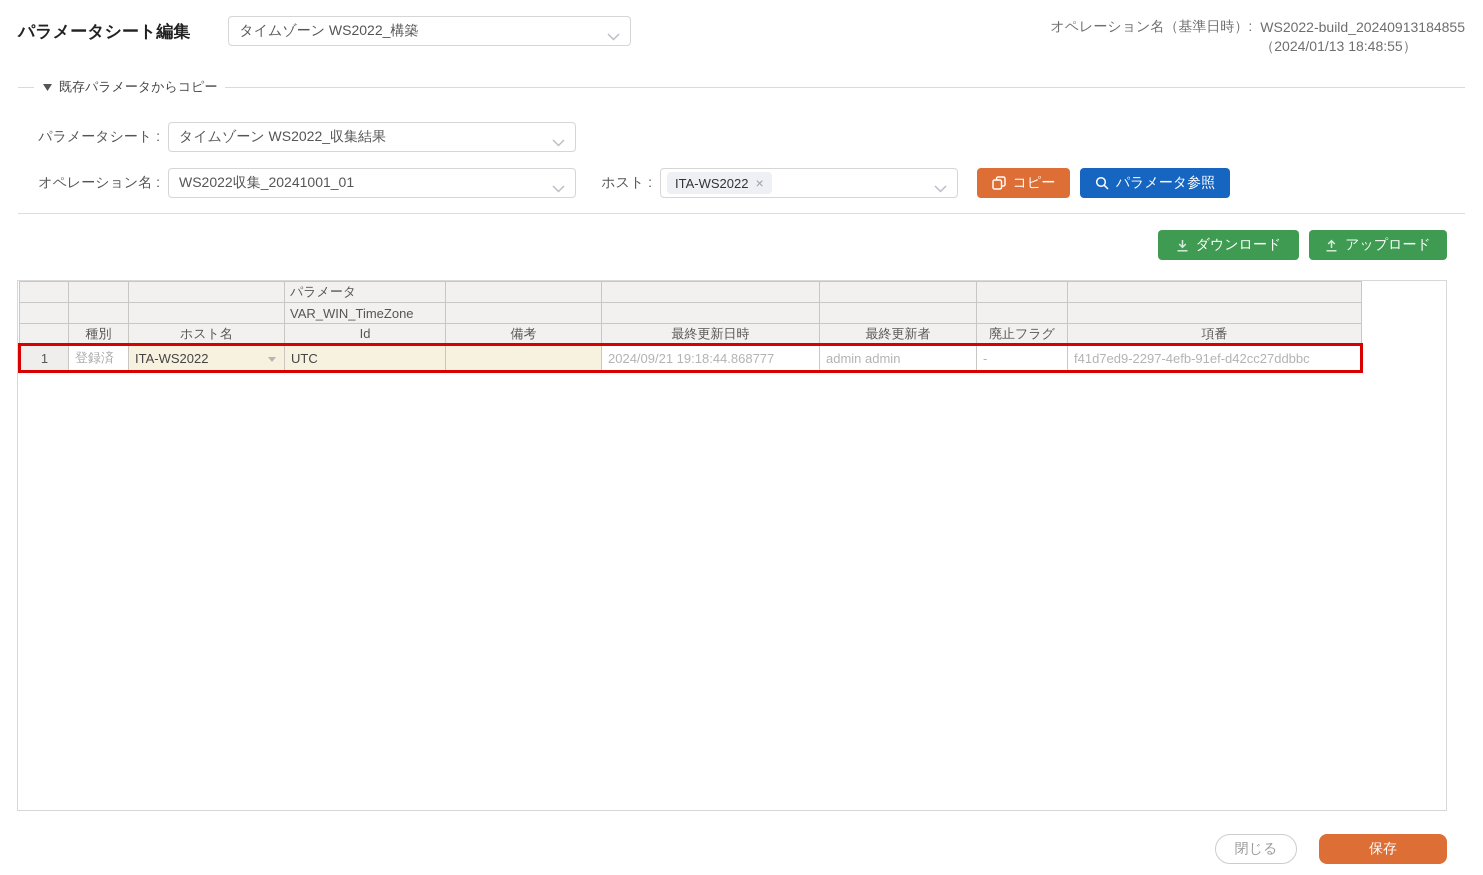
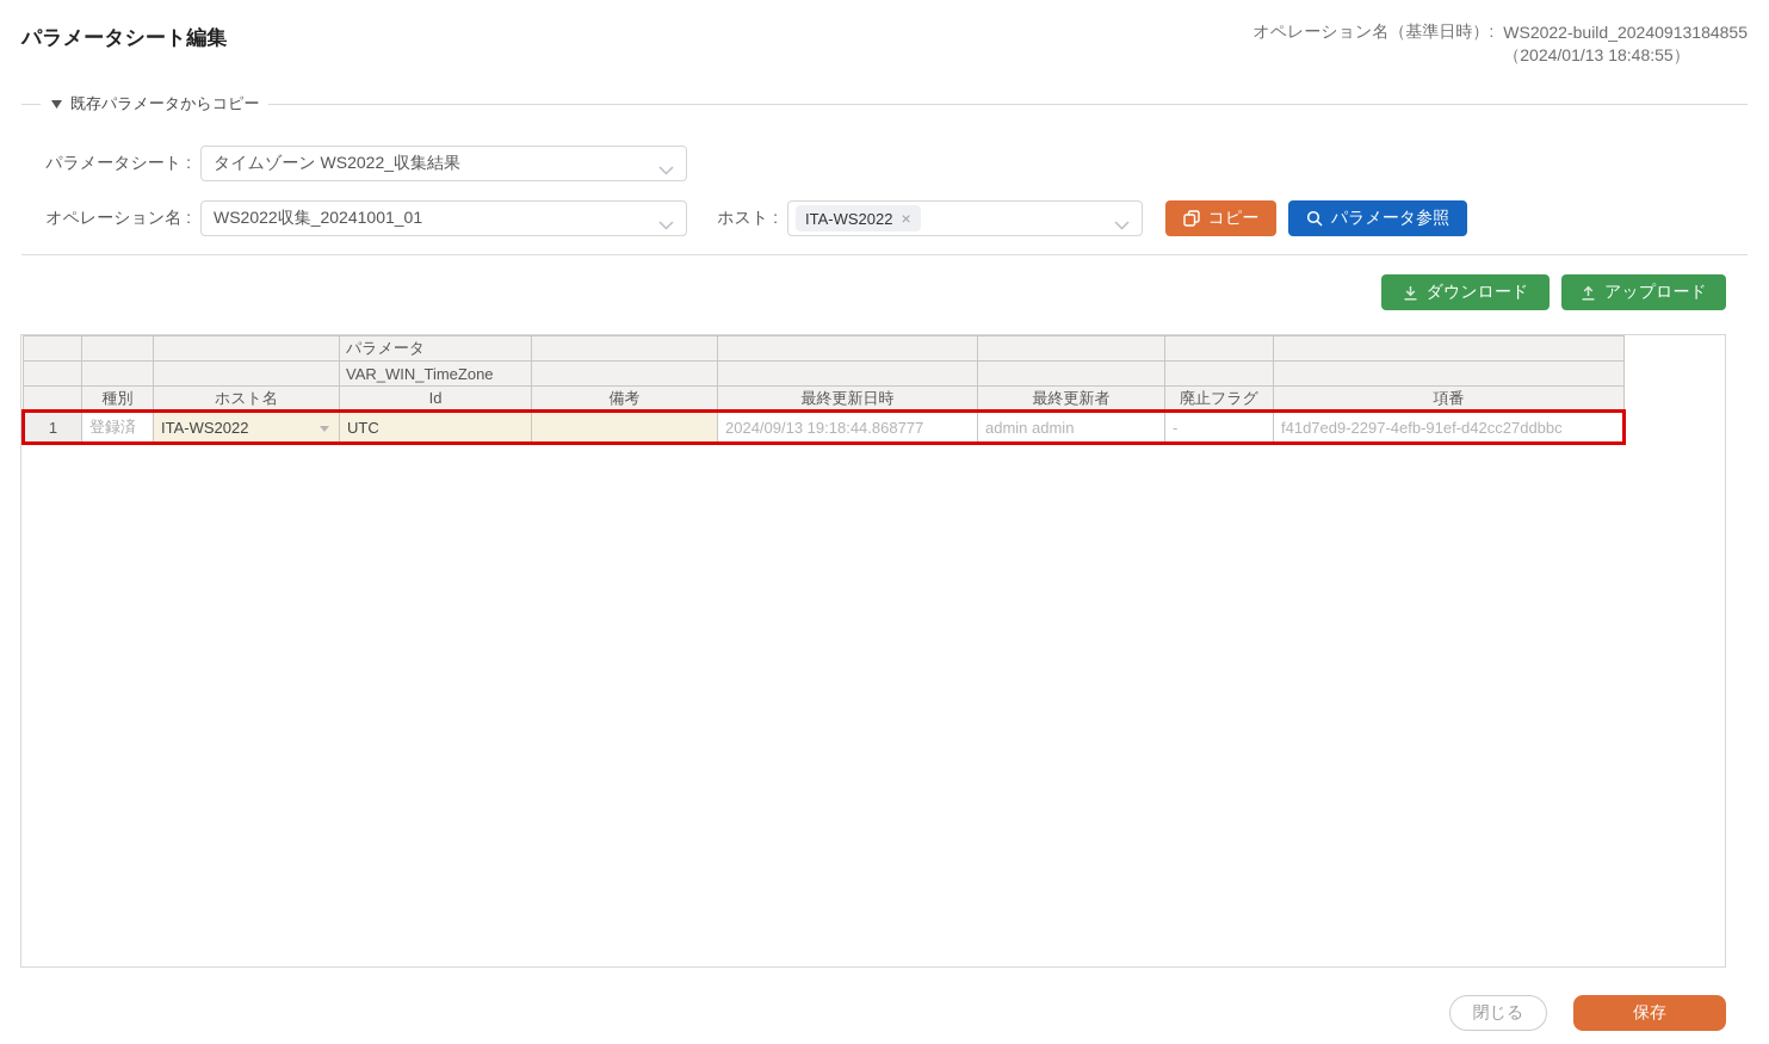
  パラメータシート編集
- タイムゾーン WS2022_構築
  オペレーション名（基準日時）:
  WS2022-build_20240913184855
  （2024/01/13 18:48:55）
  既存パラメータからコピー
  パラメータシート :
  タイムゾーン WS2022_収集結果
  オペレーション名 :
  WS2022収集_20241001_01
  ホスト :
  ITA-WS2022
  ×
  コピー
  パラメータ参照
  ダウンロード
  アップロード
  			パラメータ
  			VAR_WIN_TimeZone
  	種別	ホスト名	Id	備考	最終更新日時	最終更新者	廃止フラグ	項番
- 1	登録済	ITA-WS2022	UTC		2024/09/21 19:18:44.868777	admin admin	-	f41d7ed9-2297-4efb-91ef-d42cc27ddbbc
+ 1	登録済	ITA-WS2022	UTC		2024/09/13 19:18:44.868777	admin admin	-	f41d7ed9-2297-4efb-91ef-d42cc27ddbbc
  閉じる
  保存
